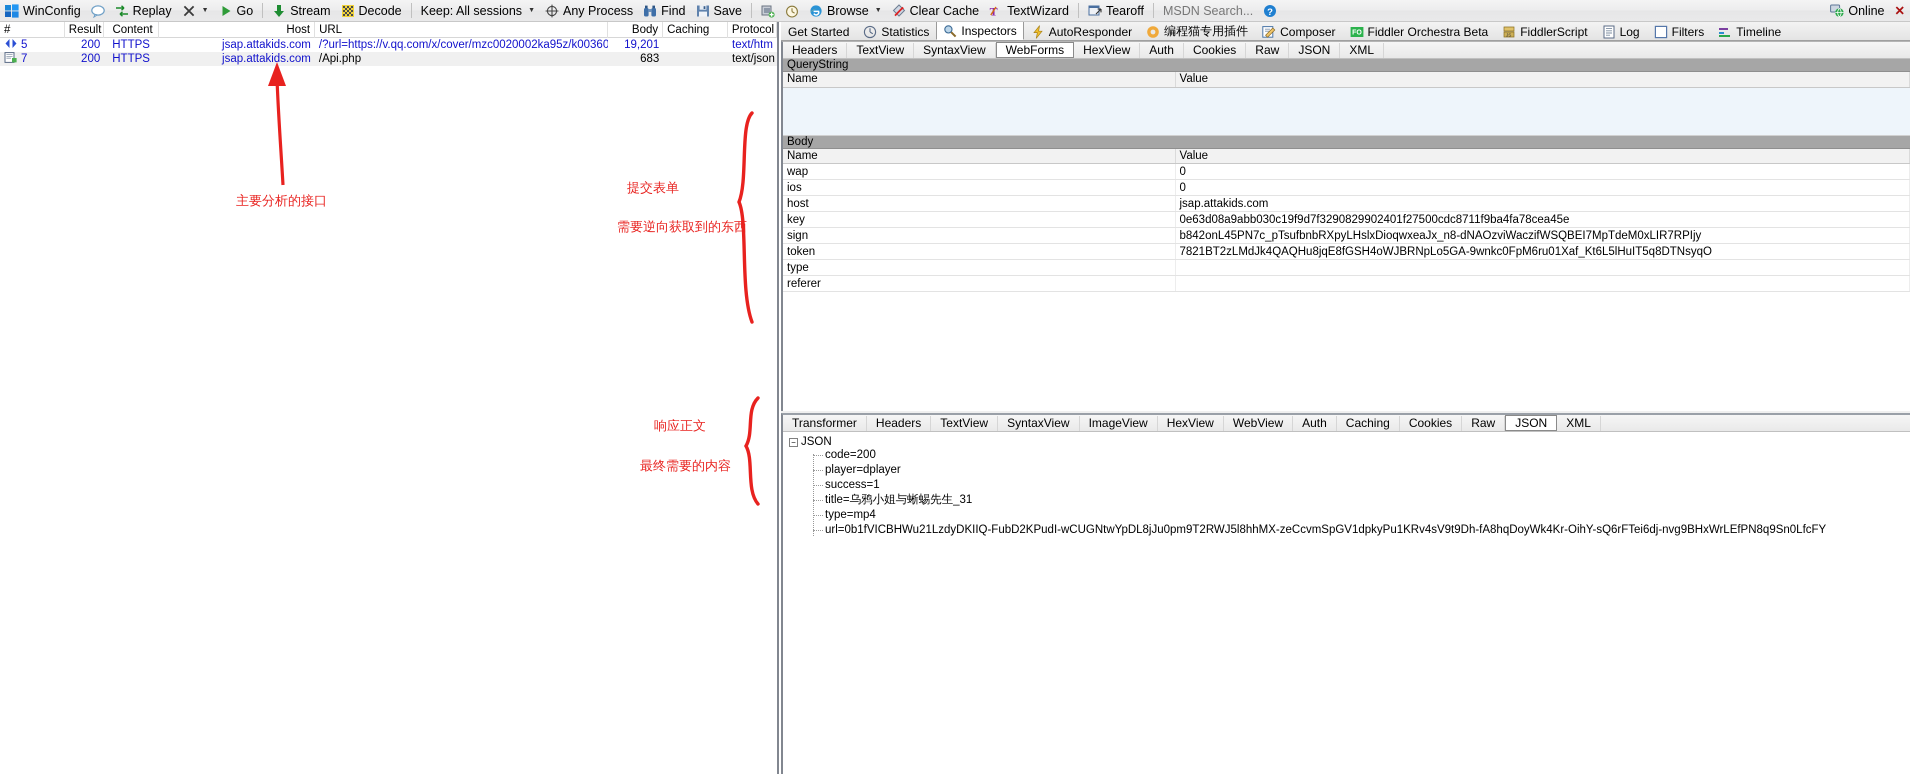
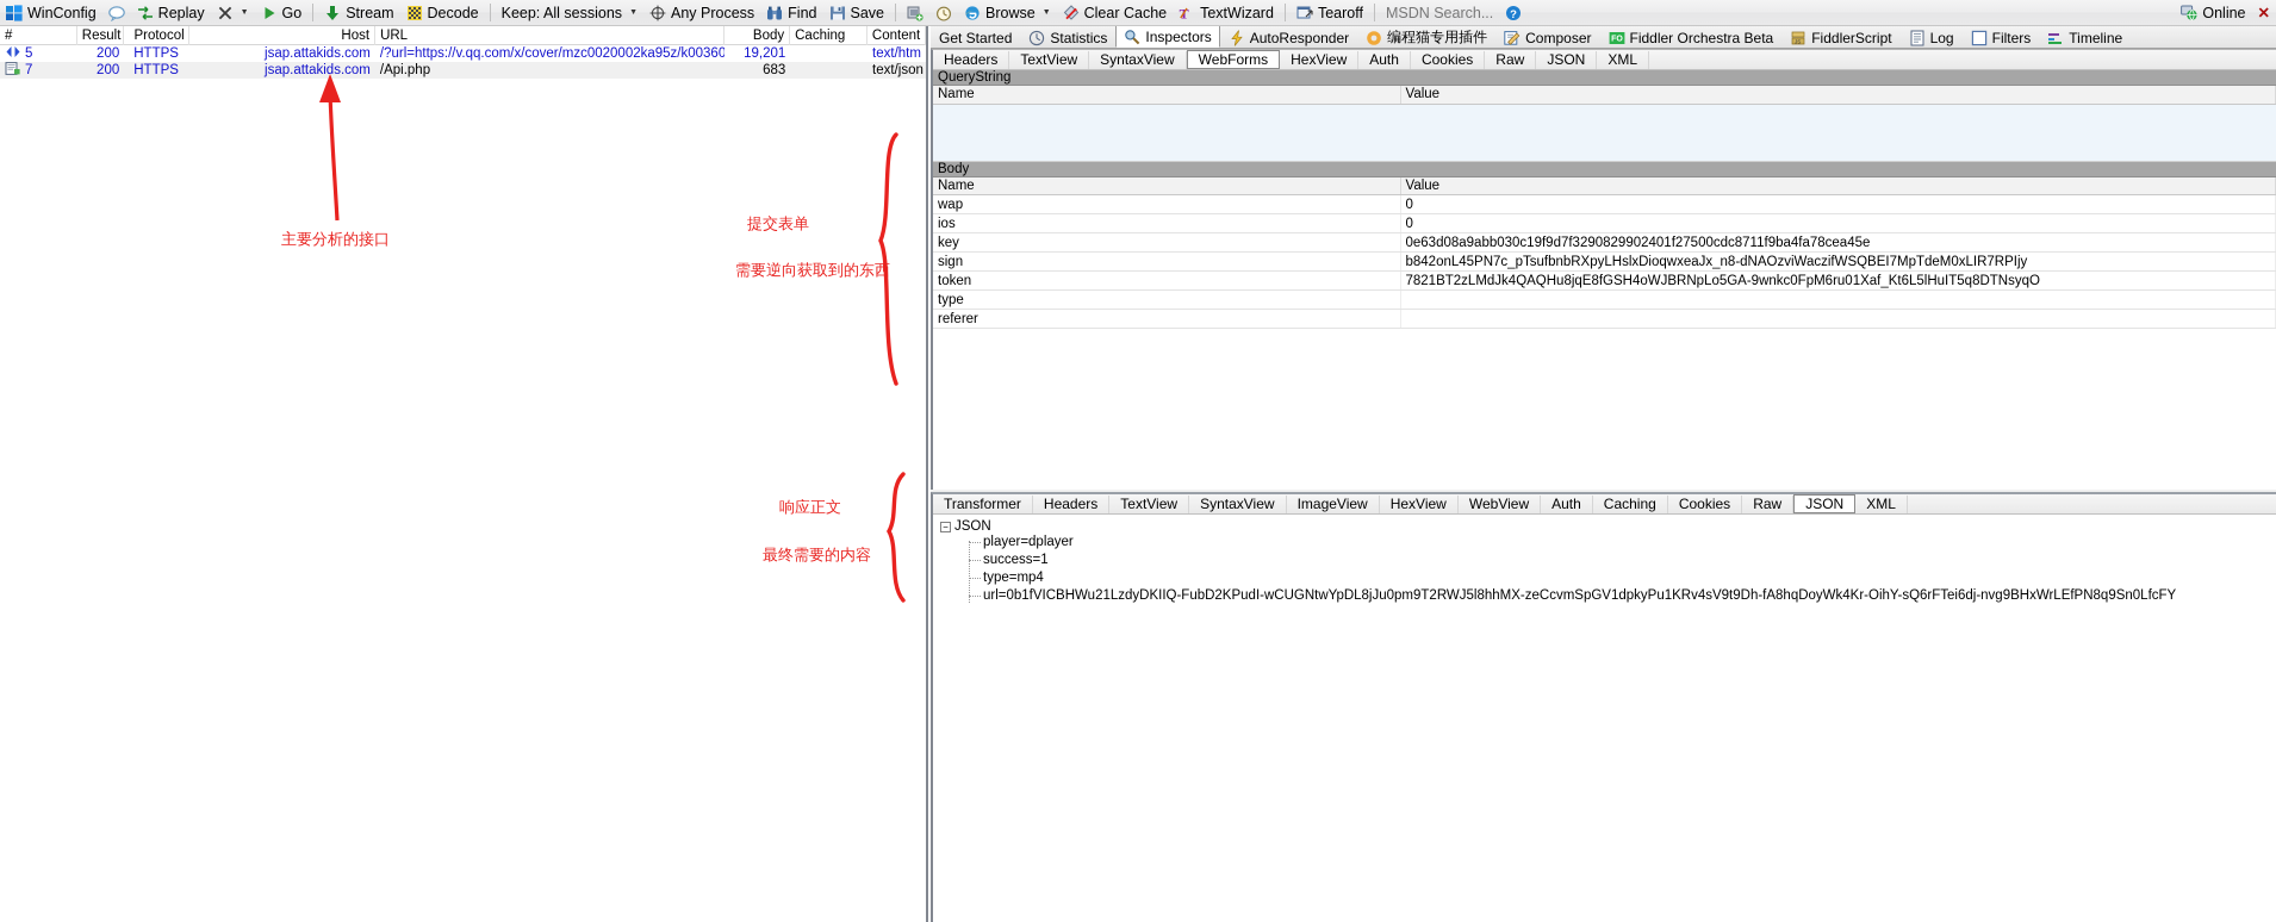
  WinConfig
  Replay
  Go
  Stream
  Decode
  Keep: All sessions
  Any Process
  Find
  Save
  Browse
  Clear Cache
  TextWizard
  Tearoff
  MSDN Search...
  ?
  Online
  ✕
  #
  Result
- Content
+ Protocol
  Host
  URL
  Body
  Caching
- Protocol
+ Content
  5
  200
  HTTPS
  jsap.attakids.com
  /?url=https://v.qq.com/x/cover/mzc0020002ka95z/k00360
  19,201
  text/htm
  7
  200
  HTTPS
  jsap.attakids.com
  /Api.php
  683
  text/json
  Get Started
  Statistics
  Inspectors
  AutoResponder
  编程猫专用插件
  Composer
  Fiddler Orchestra Beta
  FiddlerScript
  Log
  Filters
  Timeline
  Headers
  TextView
  SyntaxView
  WebForms
  HexView
  Auth
  Cookies
  Raw
  JSON
  XML
  QueryString
  Name	Value
  Body
  Name	Value
  wap	0
  ios	0
- host	jsap.attakids.com
  key	0e63d08a9abb030c19f9d7f3290829902401f27500cdc8711f9ba4fa78cea45e
  sign	b842onL45PN7c_pTsufbnbRXpyLHslxDioqwxeaJx_n8-dNAOzviWaczifWSQBEI7MpTdeM0xLIR7RPIjy
  token	7821BT2zLMdJk4QAQHu8jqE8fGSH4oWJBRNpLo5GA-9wnkc0FpM6ru01Xaf_Kt6L5lHuIT5q8DTNsyqO
  type
  referer
  Transformer
  Headers
  TextView
  SyntaxView
  ImageView
  HexView
  WebView
  Auth
  Caching
  Cookies
  Raw
  JSON
  XML
  −
  JSON
- code=200
  player=dplayer
  success=1
- title=乌鸦小姐与蜥蜴先生_31
  type=mp4
  url=0b1fVICBHWu21LzdyDKIIQ-FubD2KPudI-wCUGNtwYpDL8jJu0pm9T2RWJ5l8hhMX-zeCcvmSpGV1dpkyPu1KRv4sV9t9Dh-fA8hqDoyWk4Kr-OihY-sQ6rFTei6dj-nvg9BHxWrLEfPN8q9Sn0LfcFY
  主要分析的接口
  提交表单
  需要逆向获取到的东西
  响应正文
  最终需要的内容
